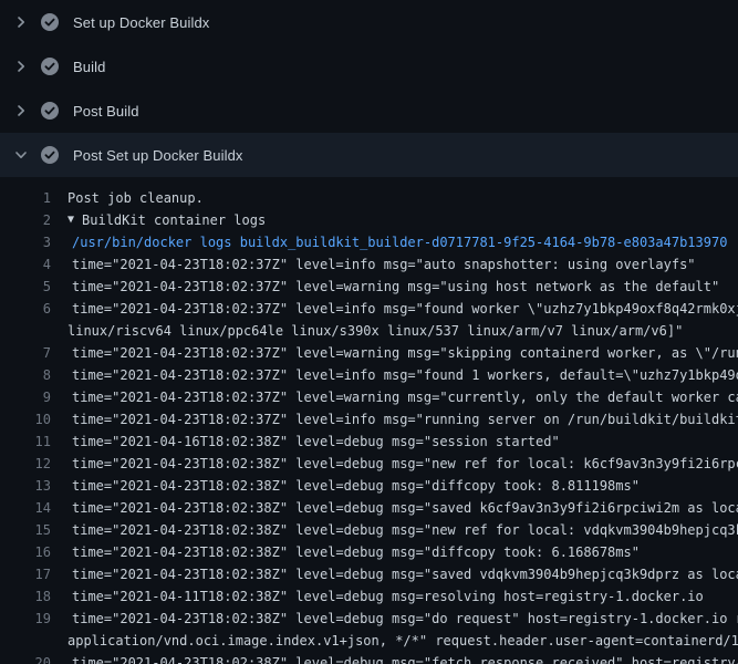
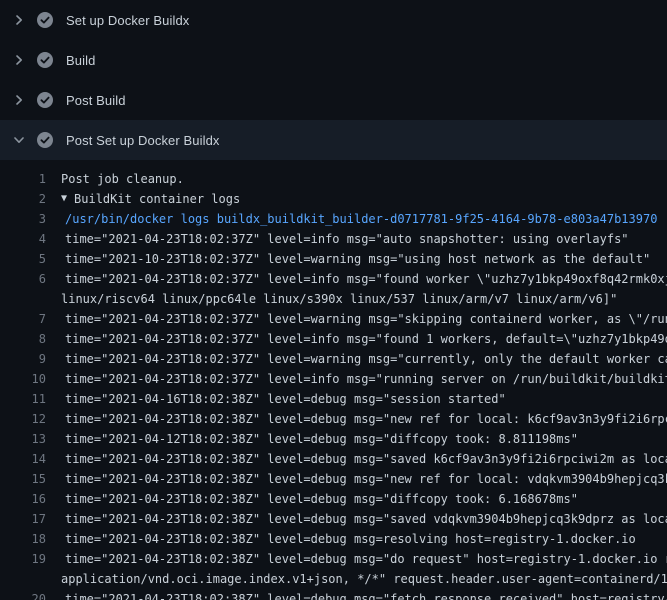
  Set up Docker Buildx
  Build
  Post Build
  Post Set up Docker Buildx
  1
  Post job cleanup.
  2
  ▼
  BuildKit container logs
  3
  /usr/bin/docker logs buildx_buildkit_builder-d0717781-9f25-4164-9b78-e803a47b13970
  4
  time="2021-04-23T18:02:37Z" level=info msg="auto snapshotter: using overlayfs"
  5
- time="2021-04-23T18:02:37Z" level=warning msg="using host network as the default"
+ time="2021-10-23T18:02:37Z" level=warning msg="using host network as the default"
  6
  time="2021-04-23T18:02:37Z" level=info msg="found worker \"uzhz7y1bkp49oxf8q42rmk0x
  linux/riscv64 linux/ppc64le linux/s390x linux/537 linux/arm/v7 linux/arm/v6]"
  7
  time="2021-04-23T18:02:37Z" level=warning msg="skipping containerd worker, as \"/ru
  8
  time="2021-04-23T18:02:37Z" level=info msg="found 1 workers, default=\"uzhz7y1bkp49
  9
  time="2021-04-23T18:02:37Z" level=warning msg="currently, only the default worker c
  10
  time="2021-04-23T18:02:37Z" level=info msg="running server on /run/buildkit/buildki
  11
  time="2021-04-16T18:02:38Z" level=debug msg="session started"
  12
  time="2021-04-23T18:02:38Z" level=debug msg="new ref for local: k6cf9av3n3y9fi2i6rp
  13
- time="2021-04-23T18:02:38Z" level=debug msg="diffcopy took: 8.811198ms"
+ time="2021-04-12T18:02:38Z" level=debug msg="diffcopy took: 8.811198ms"
  14
  time="2021-04-23T18:02:38Z" level=debug msg="saved k6cf9av3n3y9fi2i6rpciwi2m as loc
  15
  time="2021-04-23T18:02:38Z" level=debug msg="new ref for local: vdqkvm3904b9hepjcq3
  16
  time="2021-04-23T18:02:38Z" level=debug msg="diffcopy took: 6.168678ms"
  17
  time="2021-04-23T18:02:38Z" level=debug msg="saved vdqkvm3904b9hepjcq3k9dprz as loc
  18
- time="2021-04-11T18:02:38Z" level=debug msg=resolving host=registry-1.docker.io
+ time="2021-04-23T18:02:38Z" level=debug msg=resolving host=registry-1.docker.io
  19
  time="2021-04-23T18:02:38Z" level=debug msg="do request" host=registry-1.docker.io
  application/vnd.oci.image.index.v1+json, */*" request.header.user-agent=containerd/1
  20
  time="2021-04-23T18:02:38Z" level=debug msg="fetch response received" host=registry
